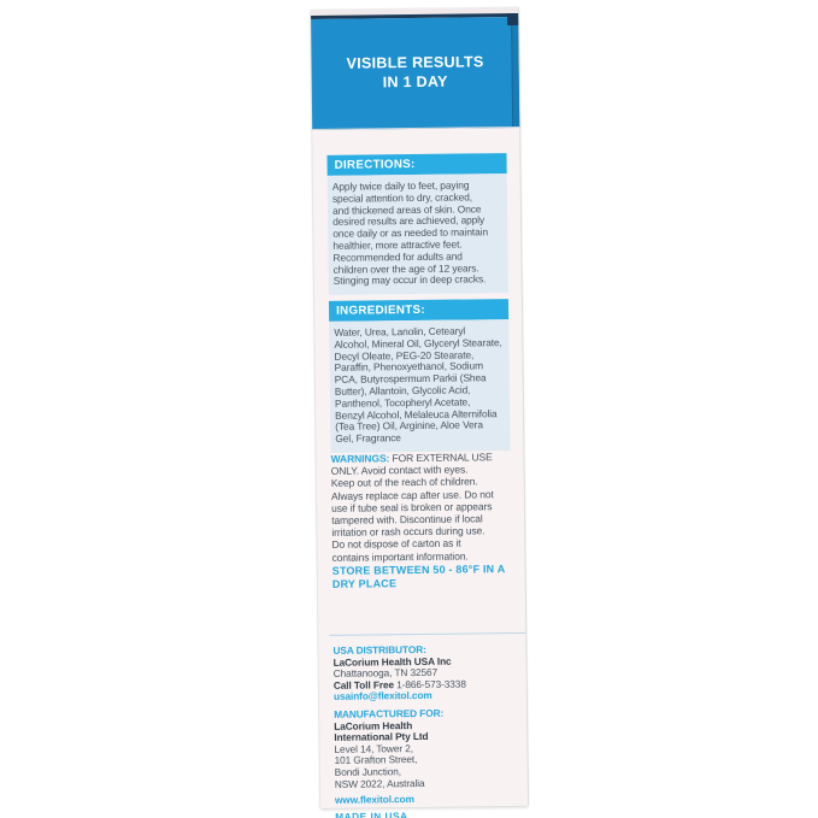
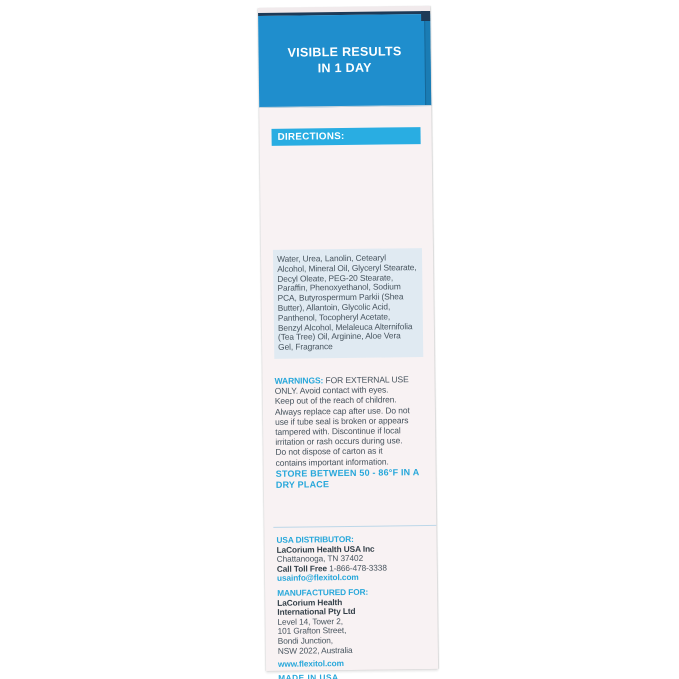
  VISIBLE RESULTS
  IN 1 DAY
  DIRECTIONS:
- Apply twice daily to feet, paying
- special attention to dry, cracked,
- and thickened areas of skin. Once
- desired results are achieved, apply
- once daily or as needed to maintain
- healthier, more attractive feet.
- Recommended for adults and
- children over the age of 12 years.
- Stinging may occur in deep cracks.
- INGREDIENTS:
  Water, Urea, Lanolin, Cetearyl
  Alcohol, Mineral Oil, Glyceryl Stearate,
  Decyl Oleate, PEG-20 Stearate,
  Paraffin, Phenoxyethanol, Sodium
  PCA, Butyrospermum Parkii (Shea
  Butter), Allantoin, Glycolic Acid,
  Panthenol, Tocopheryl Acetate,
  Benzyl Alcohol, Melaleuca Alternifolia
  (Tea Tree) Oil, Arginine, Aloe Vera
  Gel, Fragrance
  WARNINGS: FOR EXTERNAL USE
  ONLY. Avoid contact with eyes.
  Keep out of the reach of children.
  Always replace cap after use. Do not
  use if tube seal is broken or appears
  tampered with. Discontinue if local
  irritation or rash occurs during use.
  Do not dispose of carton as it
  contains important information.
  STORE BETWEEN 50 - 86°F IN A
  DRY PLACE
  USA DISTRIBUTOR:
  LaCorium Health USA Inc
- Chattanooga, TN 32567
+ Chattanooga, TN 37402
- Call Toll Free 1-866-573-3338
+ Call Toll Free 1-866-478-3338
  usainfo@flexitol.com
  MANUFACTURED FOR:
  LaCorium Health
  International Pty Ltd
  Level 14, Tower 2,
  101 Grafton Street,
  Bondi Junction,
  NSW 2022, Australia
  www.flexitol.com
  MADE IN USA
